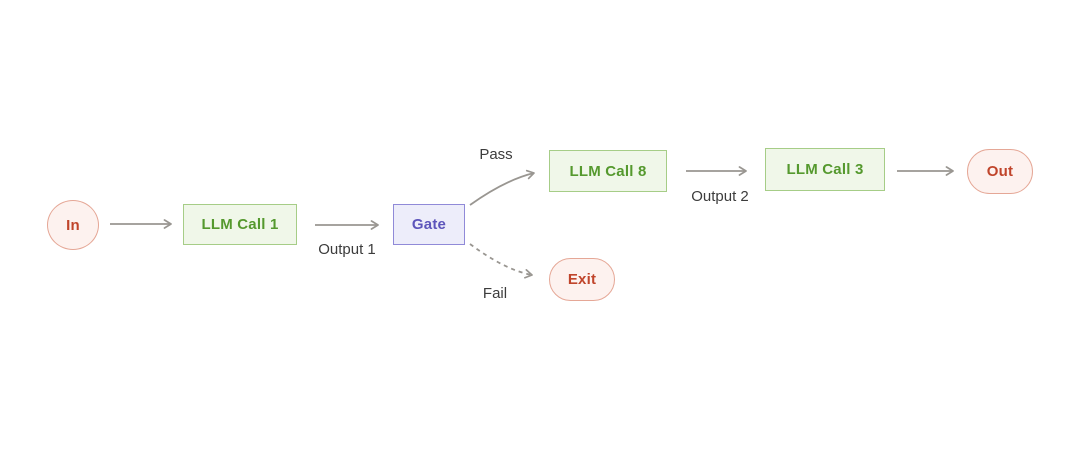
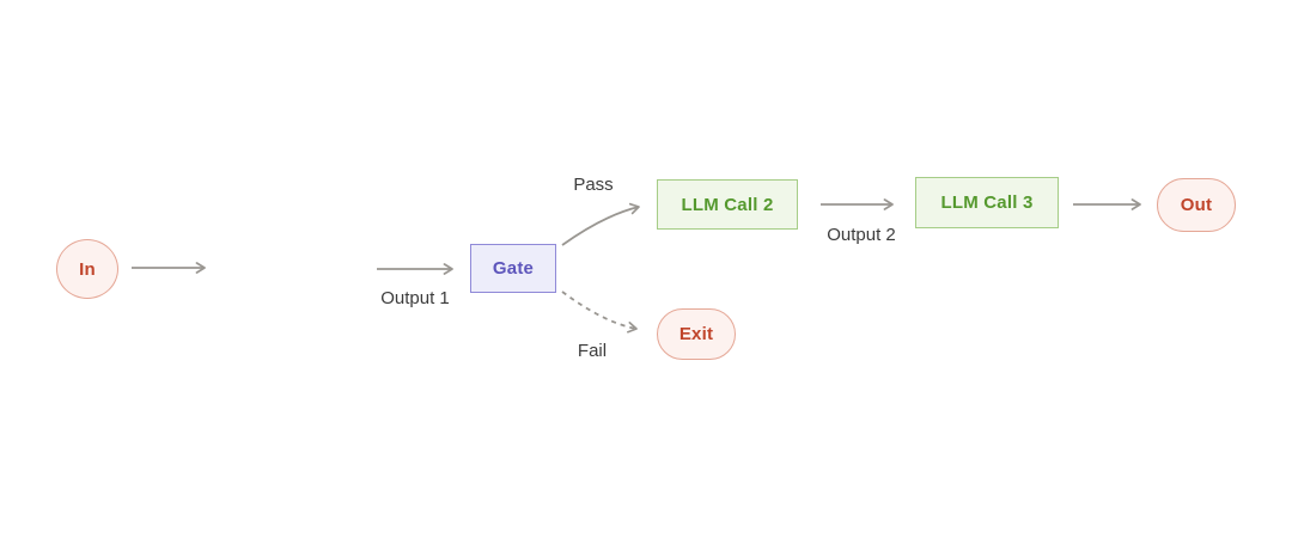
  In
- LLM Call 1
  Gate
- LLM Call 8
+ LLM Call 2
  LLM Call 3
  Out
  Exit
  Output 1
  Pass
  Output 2
  Fail
